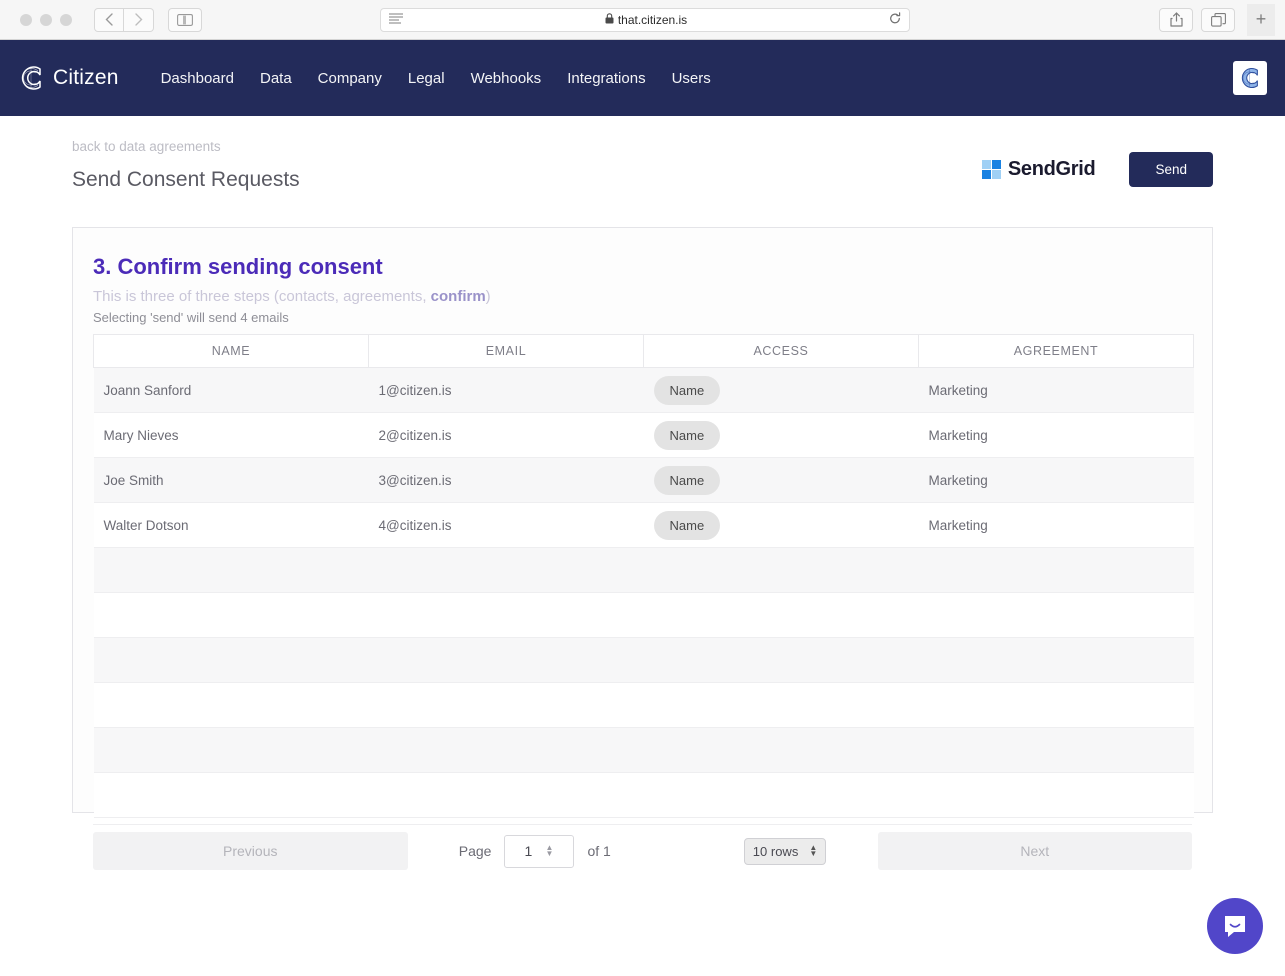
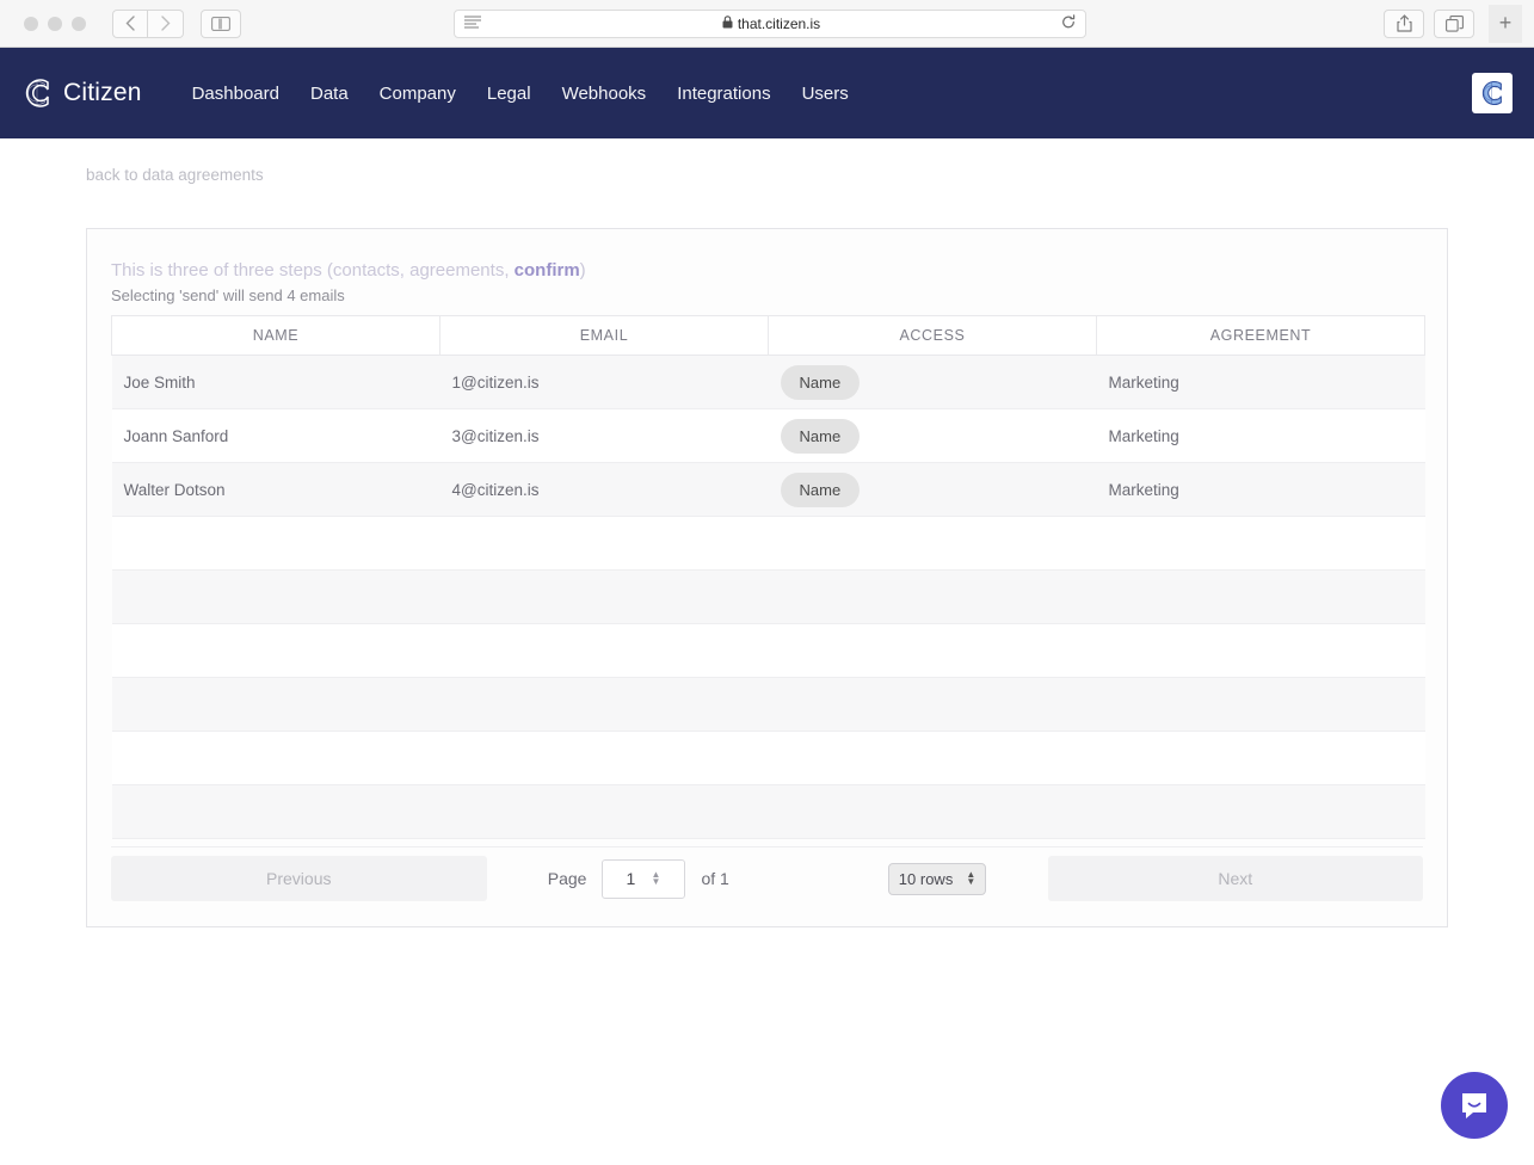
  that.citizen.is
  +
  Citizen
  Dashboard
  Data
  Company
  Legal
  Webhooks
  Integrations
  Users
  back to data agreements
- Send Consent Requests
- SendGrid
- Send
- 3. Confirm sending consent
  This is three of three steps (contacts, agreements, confirm)
  Selecting 'send' will send 4 emails
  NAME	EMAIL	ACCESS	AGREEMENT
- Joann Sanford	1@citizen.is	Name	Marketing
+ Joe Smith	1@citizen.is	Name	Marketing
- Mary Nieves	2@citizen.is	Name	Marketing
- Joe Smith	3@citizen.is	Name	Marketing
+ Joann Sanford	3@citizen.is	Name	Marketing
  Walter Dotson	4@citizen.is	Name	Marketing
  Previous
  Page
  1
  ▲
  ▼
  of 1
  10 rows
  ▲
  ▼
  Next
